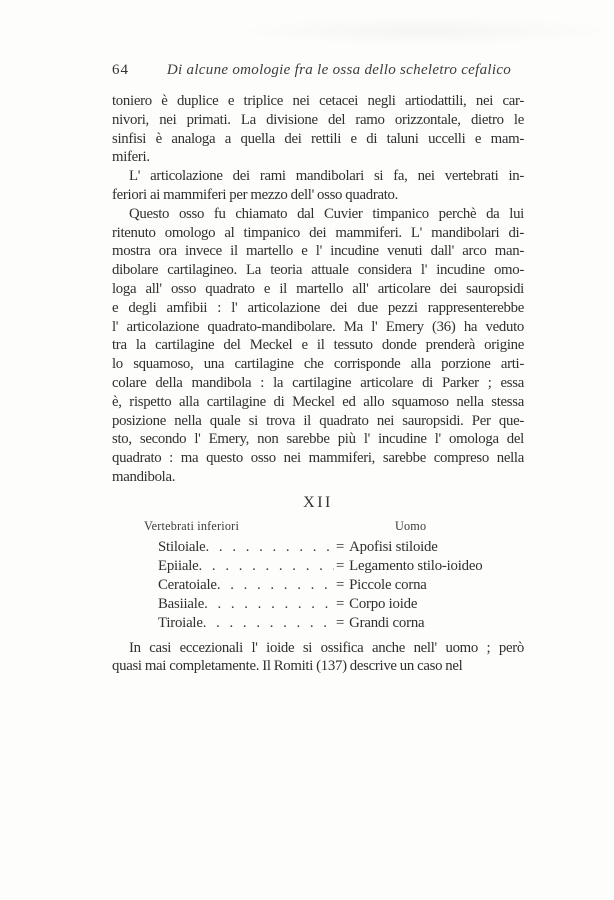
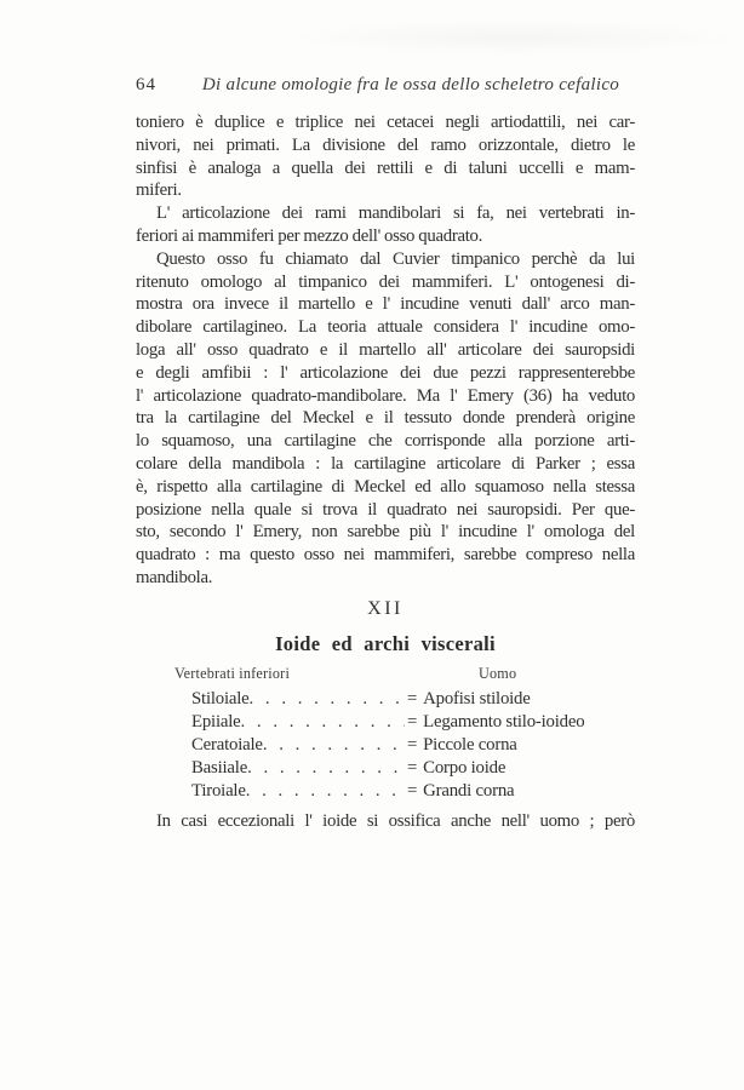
  64
  Di alcune omologie fra le ossa dello scheletro cefalico
  toniero è duplice e triplice nei cetacei negli artiodattili, nei car-
  nivori, nei primati. La divisione del ramo orizzontale, dietro le
  sinfisi è analoga a quella dei rettili e di taluni uccelli e mam-
  miferi.
  L' articolazione dei rami mandibolari si fa, nei vertebrati in-
  feriori ai mammiferi per mezzo dell' osso quadrato.
  Questo osso fu chiamato dal Cuvier timpanico perchè da lui
- ritenuto omologo al timpanico dei mammiferi. L' mandibolari di-
+ ritenuto omologo al timpanico dei mammiferi. L' ontogenesi di-
  mostra ora invece il martello e l' incudine venuti dall' arco man-
  dibolare cartilagineo. La teoria attuale considera l' incudine omo-
  loga all' osso quadrato e il martello all' articolare dei sauropsidi
  e degli amfibii : l' articolazione dei due pezzi rappresenterebbe
  l' articolazione quadrato-mandibolare. Ma l' Emery (36) ha veduto
  tra la cartilagine del Meckel e il tessuto donde prenderà origine
  lo squamoso, una cartilagine che corrisponde alla porzione arti-
  colare della mandibola : la cartilagine articolare di Parker ; essa
  è, rispetto alla cartilagine di Meckel ed allo squamoso nella stessa
  posizione nella quale si trova il quadrato nei sauropsidi. Per que-
  sto, secondo l' Emery, non sarebbe più l' incudine l' omologa del
  quadrato : ma questo osso nei mammiferi, sarebbe compreso nella
  mandibola.
  XII
+ Ioide ed archi viscerali
  Vertebrati inferiori
  Uomo
  Stiloiale
  =
  Apofisi stiloide
  Epiiale
  =
  Legamento stilo-ioideo
  Ceratoiale
  =
  Piccole corna
  Basiiale
  =
  Corpo ioide
  Tiroiale
  =
  Grandi corna
  In casi eccezionali l' ioide si ossifica anche nell' uomo ; però
- quasi mai completamente. Il Romiti (137) descrive un caso nel
